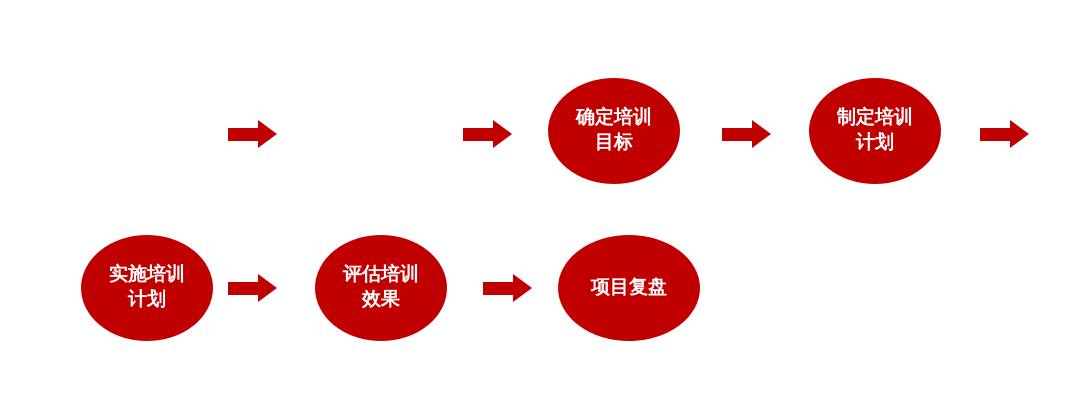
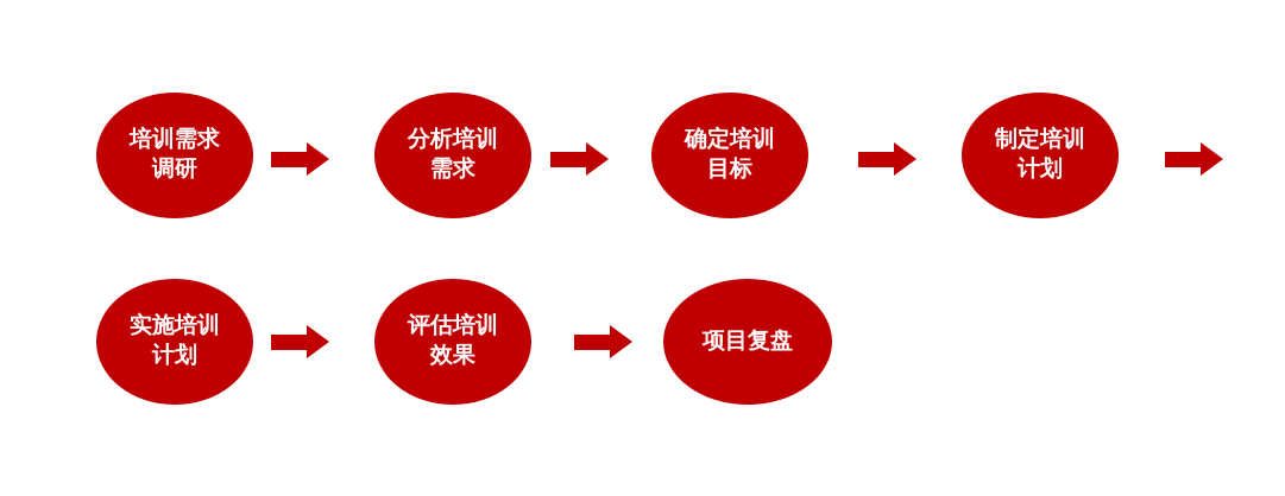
+ 培训需求
+ 调研
+ 分析培训
+ 需求
  确定培训
  目标
  制定培训
  计划
  实施培训
  计划
  评估培训
  效果
  项目复盘
